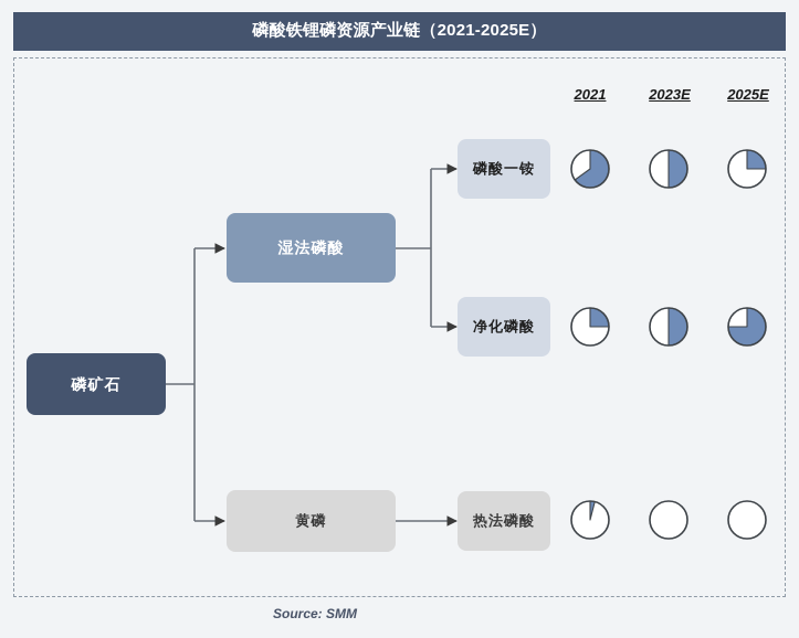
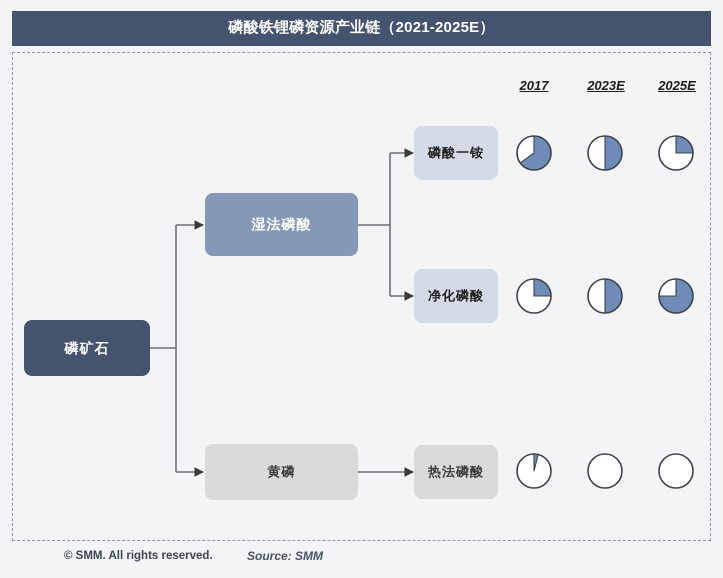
  磷酸铁锂磷资源产业链（2021-2025E）
- 2021
+ 2017
  2023E
  2025E
  磷矿石
  湿法磷酸
  黄磷
  磷酸一铵
  净化磷酸
  热法磷酸
+ © SMM. All rights reserved.
  Source: SMM
